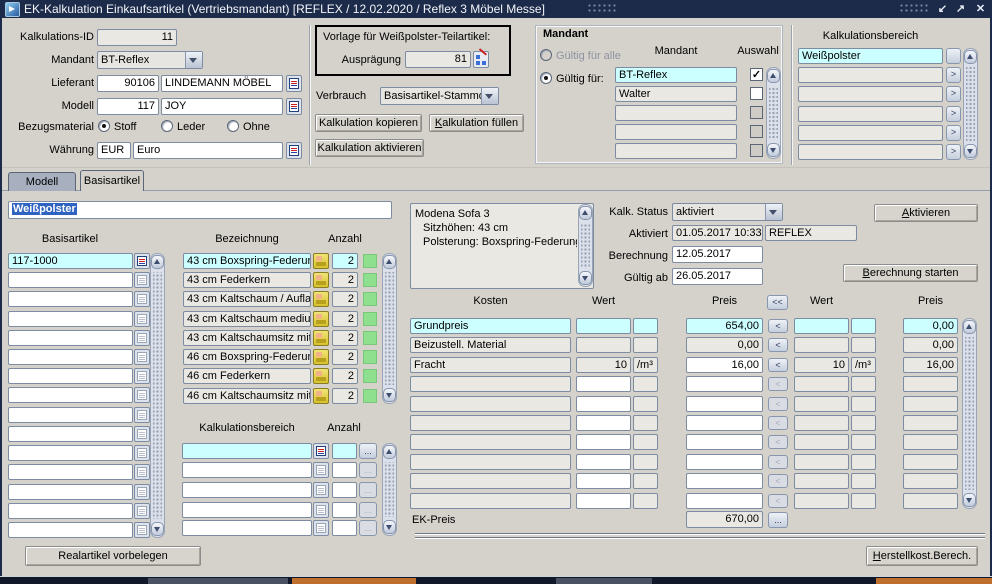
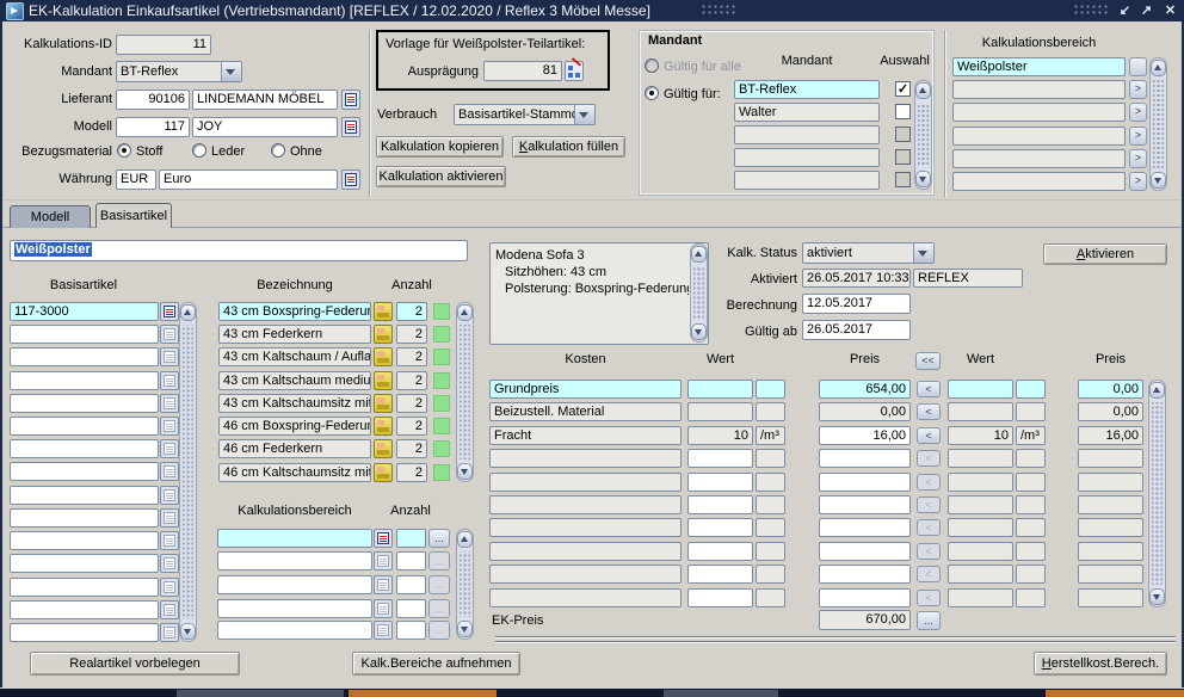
  EK-Kalkulation Einkaufsartikel (Vertriebsmandant) [REFLEX / 12.02.2020 / Reflex 3 Möbel Messe]
  ↙
  ↗
  ✕
  Kalkulations-ID
  11
  Mandant
  BT-Reflex
  Lieferant
  90106
  LINDEMANN MÖBEL
  Modell
  117
  JOY
  Bezugsmaterial
  Stoff
  Leder
  Ohne
  Währung
  EUR
  Euro
  Vorlage für Weißpolster-Teilartikel:
  Ausprägung
  81
  Verbrauch
  Basisartikel-Stamm
  Kalkulation kopieren
  Kalkulation füllen
  Kalkulation aktivieren
  Mandant
  Gültig für alle
  Mandant
  Auswahl
  Gültig für:
  BT-Reflex
  ✓
  Walter
  Kalkulationsbereich
  Weißpolster
  >
  >
  >
  >
  >
  Modell
  Basisartikel
  Weißpolster
  Basisartikel
  Bezeichnung
  Anzahl
- 117-1000
+ 117-3000
  43 cm Boxspring-Federun
  2
  43 cm Federkern
  2
  43 cm Kaltschaum / Aufla
  2
  43 cm Kaltschaum mediu
  2
  43 cm Kaltschaumsitz mit
  2
  46 cm Boxspring-Federun
  2
  46 cm Federkern
  2
  46 cm Kaltschaumsitz mit
  2
  Kalkulationsbereich
  Anzahl
  ...
  ...
  ...
  ...
  ...
  Modena Sofa 3
  Sitzhöhen: 43 cm
  Polsterung: Boxspring-Federun
  Kalk. Status
  aktiviert
  Aktivieren
  Aktiviert
- 01.05.2017 10:33
+ 26.05.2017 10:33
  REFLEX
  Berechnung
  12.05.2017
  Gültig ab
  26.05.2017
- Berechnung starten
  Kosten
  Wert
  Preis
  <<
  Wert
  Preis
  Grundpreis
  654,00
  <
  0,00
  Beizustell. Material
  0,00
  <
  0,00
  Fracht
  10
  /m³
  16,00
  <
  10
  /m³
  16,00
  <
  <
  <
  <
  <
  <
  <
  EK-Preis
  670,00
  ...
  Realartikel vorbelegen
+ Kalk.Bereiche aufnehmen
  Herstellkost.Berech.
